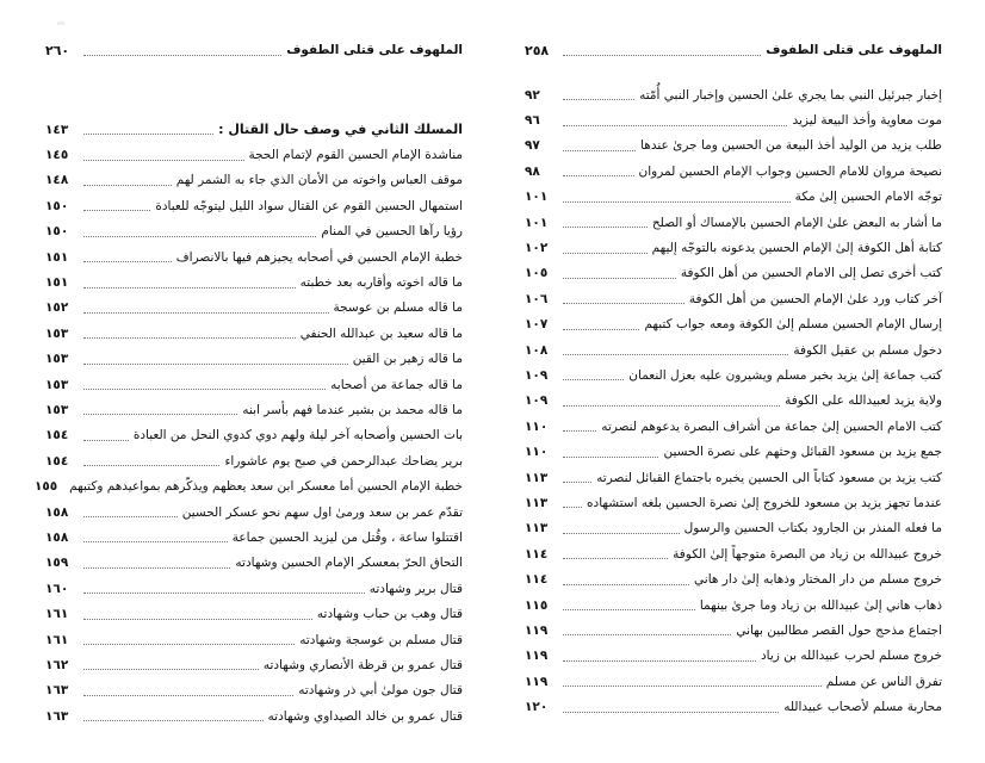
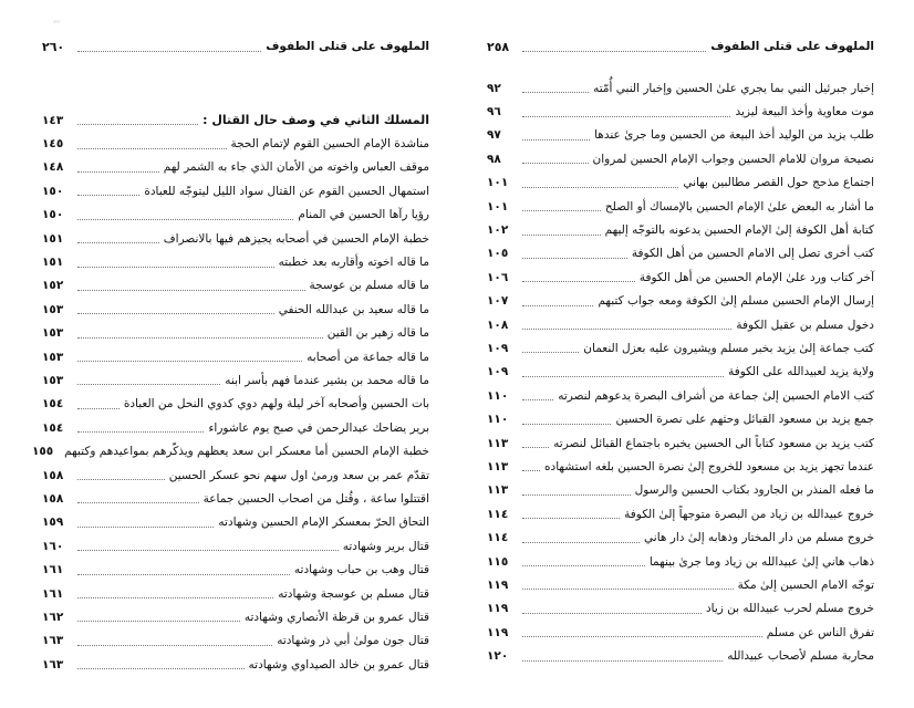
  الملهوف على قتلى الطفوف
  ٢٦٠
  المسلك الثاني في وصف حال القتال :
  ١٤٣
  مناشدة الإمام الحسين القوم لإتمام الحجة
  ١٤٥
  موقف العباس واخوته من الأمان الذي جاء به الشمر لهم
  ١٤٨
  استمهال الحسين القوم عن القتال سواد الليل ليتوجّه للعبادة
  ١٥٠
  رؤيا رآها الحسين في المنام
  ١٥٠
  خطبة الإمام الحسين في أصحابه يجيزهم فيها بالانصراف
  ١٥١
  ما قاله اخوته وأقاربه بعد خطبته
  ١٥١
  ما قاله مسلم بن عوسجة
  ١٥٢
  ما قاله سعيد بن عبدالله الحنفي
  ١٥٣
  ما قاله زهير بن القين
  ١٥٣
  ما قاله جماعة من أصحابه
  ١٥٣
  ما قاله محمد بن بشير عندما فهم بأسر ابنه
  ١٥٣
  بات الحسين وأصحابه آخر ليلة ولهم دوي كدوي النحل من العبادة
  ١٥٤
  برير يضاحك عبدالرحمن في صبح يوم عاشوراء
  ١٥٤
  خطبة الإمام الحسين أما معسكر ابن سعد يعظهم ويذكّرهم بمواعيدهم وكتبهم
  ١٥٥
  تقدّم عمر بن سعد ورمىٰ اول سهم نحو عسكر الحسين
  ١٥٨
- اقتتلوا ساعة ، وقُتل من ليزيد الحسين جماعة
+ اقتتلوا ساعة ، وقُتل من اصحاب الحسين جماعة
  ١٥٨
  التحاق الحرّ بمعسكر الإمام الحسين وشهادته
  ١٥٩
  قتال برير وشهادته
  ١٦٠
  قتال وهب بن حباب وشهادته
  ١٦١
  قتال مسلم بن عوسجة وشهادته
  ١٦١
  قتال عمرو بن قرظة الأنصاري وشهادته
  ١٦٢
  قتال جون مولىٰ أبي ذر وشهادته
  ١٦٣
  قتال عمرو بن خالد الصيداوي وشهادته
  ١٦٣
  الملهوف على قتلى الطفوف
  ٢٥٨
  إخبار جبرئيل النبي بما يجري علىٰ الحسين وإخبار النبي أُمّته
  ٩٢
  موت معاوية وأخذ البيعة ليزيد
  ٩٦
  طلب يزيد من الوليد أخذ البيعة من الحسين وما جرىٰ عندها
  ٩٧
  نصيحة مروان للامام الحسين وجواب الإمام الحسين لمروان
  ٩٨
- توجّه الامام الحسين إلىٰ مكة
+ اجتماع مذحج حول القصر مطالبين بهاني
  ١٠١
  ما أشار به البعض علىٰ الإمام الحسين بالإمساك أو الصلح
  ١٠١
  كتابة أهل الكوفة إلىٰ الإمام الحسين يدعونه بالتوجّه إليهم
  ١٠٢
  كتب أخرى تصل إلى الامام الحسين من أهل الكوفة
  ١٠٥
  آخر كتاب ورد علىٰ الإمام الحسين من أهل الكوفة
  ١٠٦
  إرسال الإمام الحسين مسلم إلىٰ الكوفة ومعه جواب كتبهم
  ١٠٧
  دخول مسلم بن عقيل الكوفة
  ١٠٨
  كتب جماعة إلىٰ يزيد بخبر مسلم ويشيرون عليه بعزل النعمان
  ١٠٩
  ولاية يزيد لعبيدالله على الكوفة
  ١٠٩
  كتب الامام الحسين إلىٰ جماعة من أشراف البصرة يدعوهم لنصرته
  ١١٠
  جمع يزيد بن مسعود القبائل وحثهم على نصرة الحسين
  ١١٠
  كتب يزيد بن مسعود كتاباً الى الحسين يخبره باجتماع القبائل لنصرته
  ١١٣
  عندما تجهز يزيد بن مسعود للخروج إلىٰ نصرة الحسين بلغه استشهاده
  ١١٣
  ما فعله المنذر بن الجارود بكتاب الحسين والرسول
  ١١٣
  خروج عبيدالله بن زياد من البصرة متوجهاً إلىٰ الكوفة
  ١١٤
  خروج مسلم من دار المختار وذهابه إلىٰ دار هاني
  ١١٤
  ذهاب هاني إلىٰ عبيدالله بن زياد وما جرىٰ بينهما
  ١١٥
- اجتماع مذحج حول القصر مطالبين بهاني
+ توجّه الامام الحسين إلىٰ مكة
  ١١٩
  خروج مسلم لحرب عبيدالله بن زياد
  ١١٩
  تفرق الناس عن مسلم
  ١١٩
  محاربة مسلم لأصحاب عبيدالله
  ١٢٠
